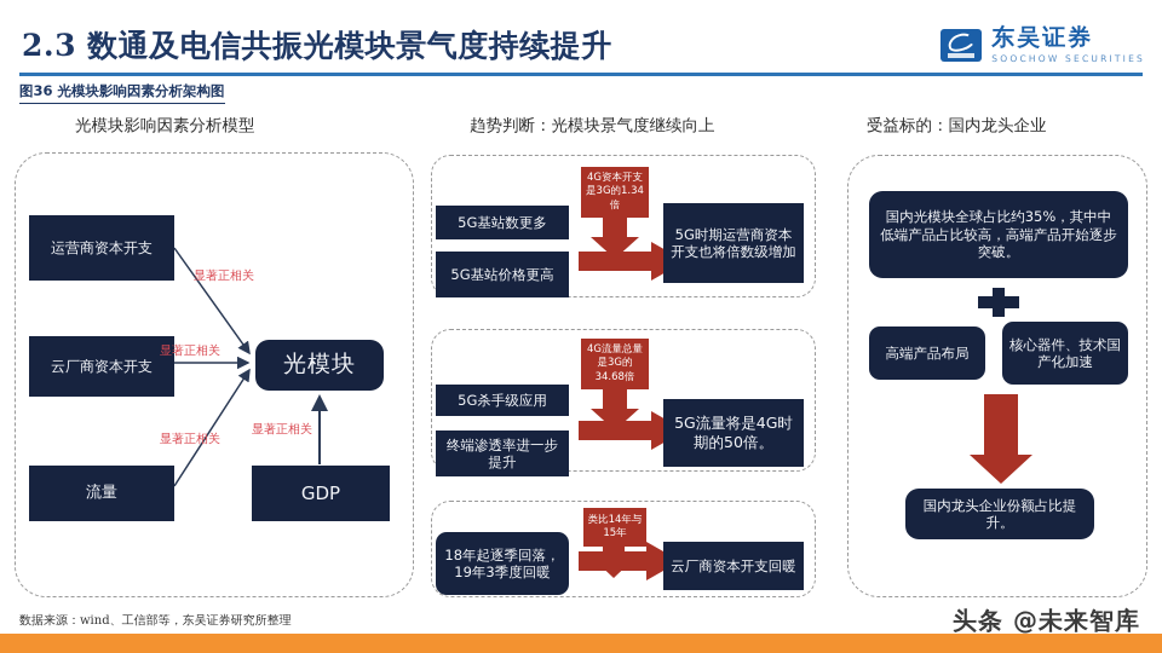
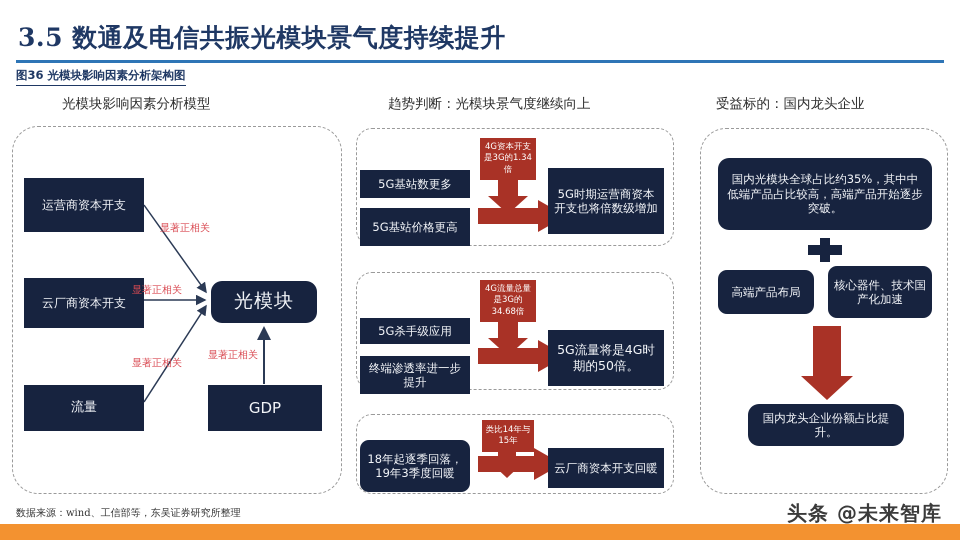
- 2.3 数通及电信共振光模块景气度持续提升
+ 3.5 数通及电信共振光模块景气度持续提升
- 东吴证券
- SOOCHOW SECURITIES
  图36 光模块影响因素分析架构图
  光模块影响因素分析模型
  趋势判断：光模块景气度继续向上
  受益标的：国内龙头企业
  运营商资本开支
  云厂商资本开支
  流量
  GDP
  光模块
  显著正相关
  显著正相关
  显著正相关
  显著正相关
  5G基站数更多
  5G基站价格更高
  4G资本开支是3G的1.34倍
  5G时期运营商资本开支也将倍数级增加
  5G杀手级应用
  终端渗透率进一步提升
  4G流量总量是3G的34.68倍
  5G流量将是4G时期的50倍。
  18年起逐季回落，19年3季度回暖
  类比14年与15年
  云厂商资本开支回暖
  国内光模块全球占比约35%，其中中低端产品占比较高，高端产品开始逐步突破。
  高端产品布局
  核心器件、技术国产化加速
  国内龙头企业份额占比提升。
  数据来源：wind、工信部等，东吴证券研究所整理
  头条 @未来智库
